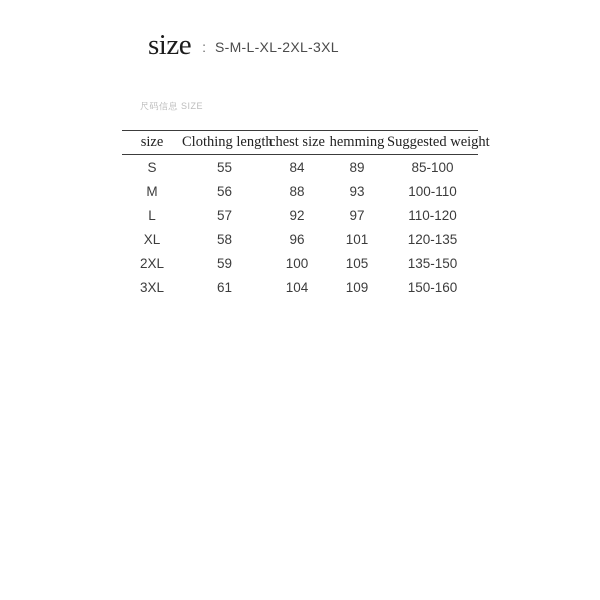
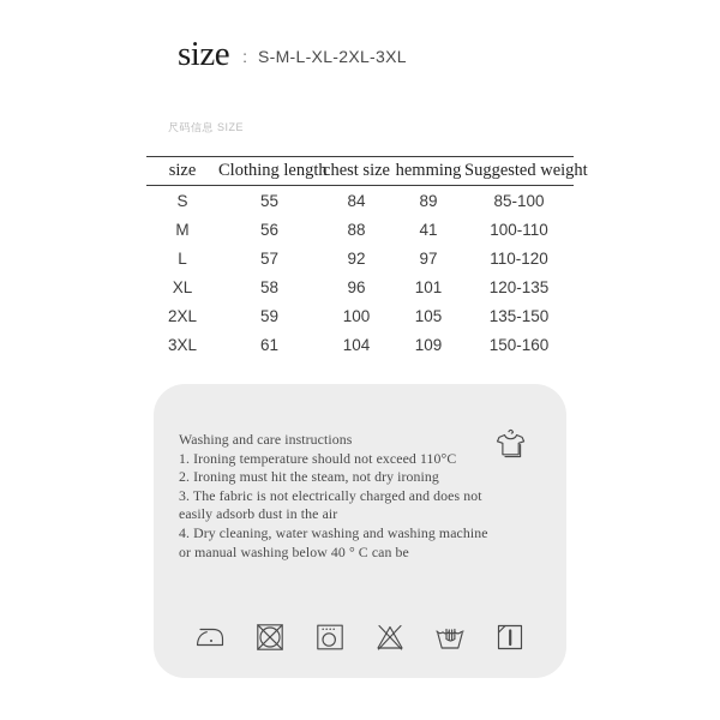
  size
  :
  S-M-L-XL-2XL-3XL
  尺码信息 SIZE
  size	Clothing lengt	chest size	hemming	Suggested weight
  S	55	84	89	85-100
- M	56	88	93	100-110
+ M	56	88	41	100-110
  L	57	92	97	110-120
  XL	58	96	101	120-135
  2XL	59	100	105	135-150
  3XL	61	104	109	150-160
+ Washing and care instructions
+ 1. Ironing temperature should not exceed 110°C
+ 2. Ironing must hit the steam, not dry ironing
+ 3. The fabric is not electrically charged and does not
+ easily adsorb dust in the air
+ 4. Dry cleaning, water washing and washing machine
+ or manual washing below 40 ° C can be
